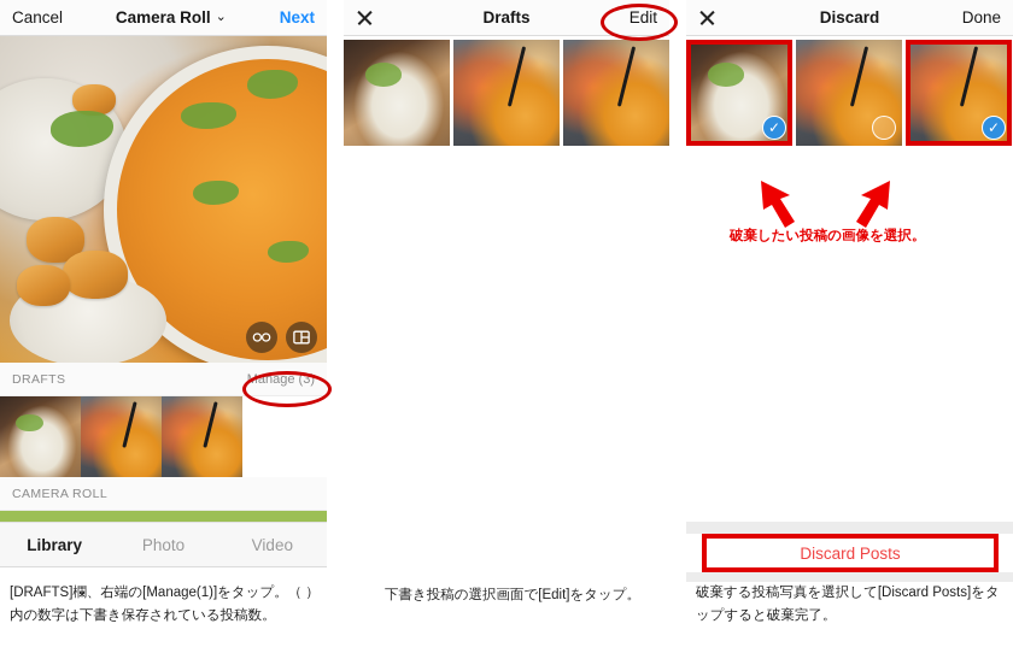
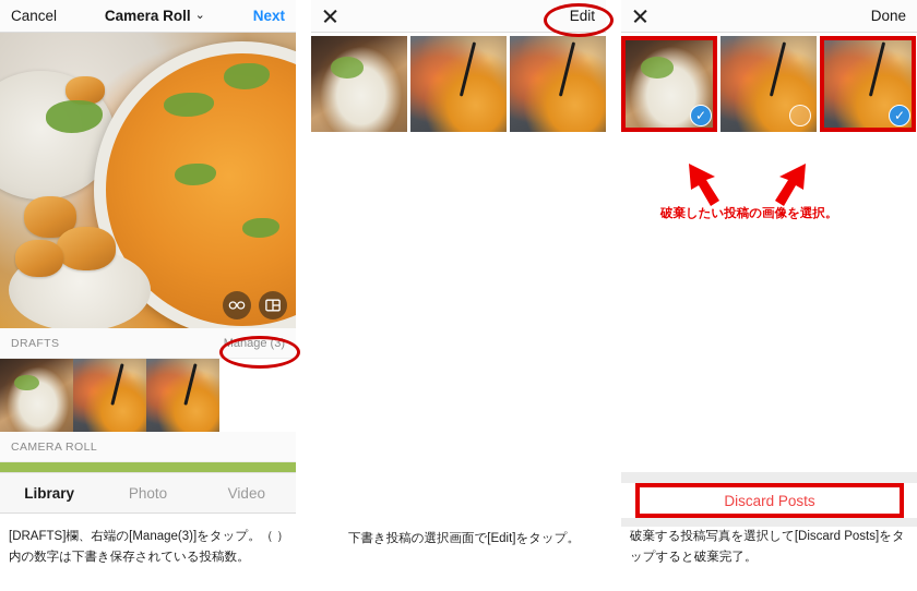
  Cancel
  Camera Roll
  ⌄
  Next
  DRAFTS
  Manage (3)
  CAMERA ROLL
  Library
  Photo
  Video
- [DRAFTS]欄、右端の[Manage(1)]をタップ。（ ）内の数字は下書き保存されている投稿数。
+ [DRAFTS]欄、右端の[Manage(3)]をタップ。（ ）内の数字は下書き保存されている投稿数。
- Drafts
  Edit
  下書き投稿の選択画面で[Edit]をタップ。
- Discard
  Done
  ✓
  ✓
  破棄したい投稿の画像を選択。
  Discard Posts
  破棄する投稿写真を選択して[Discard Posts]をタップすると破棄完了。
